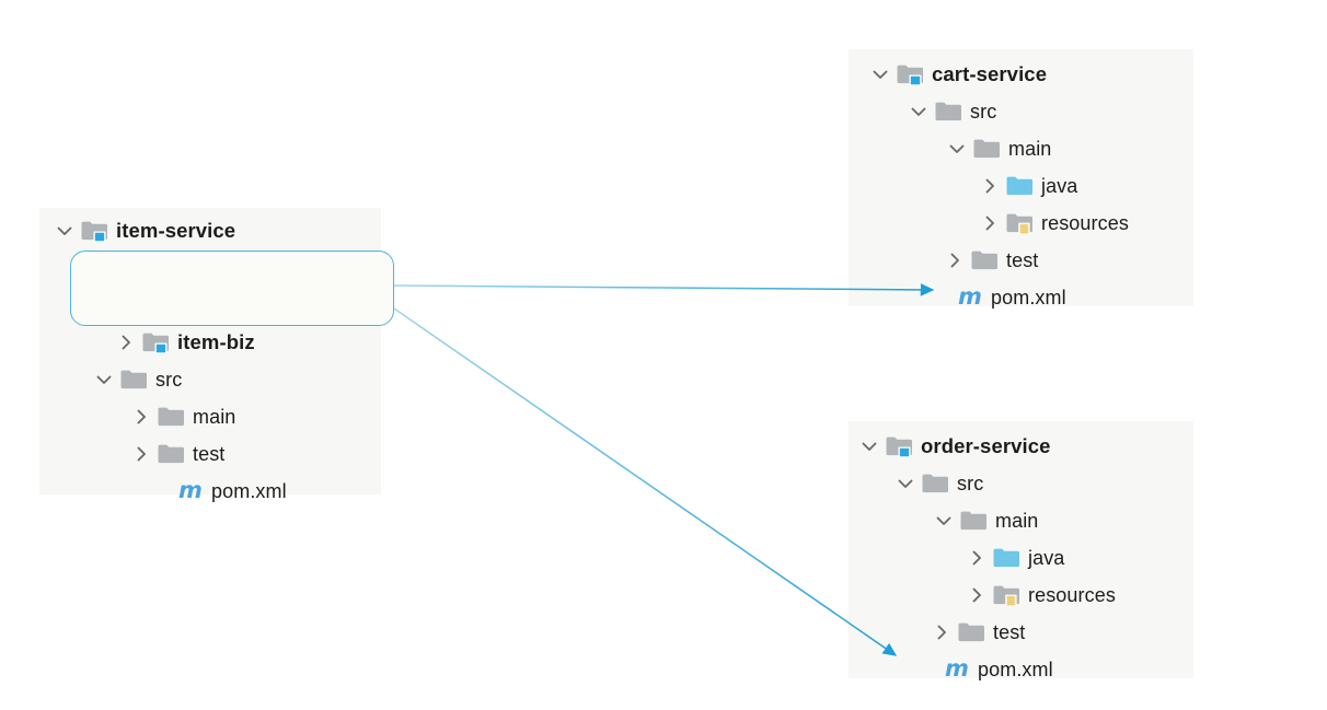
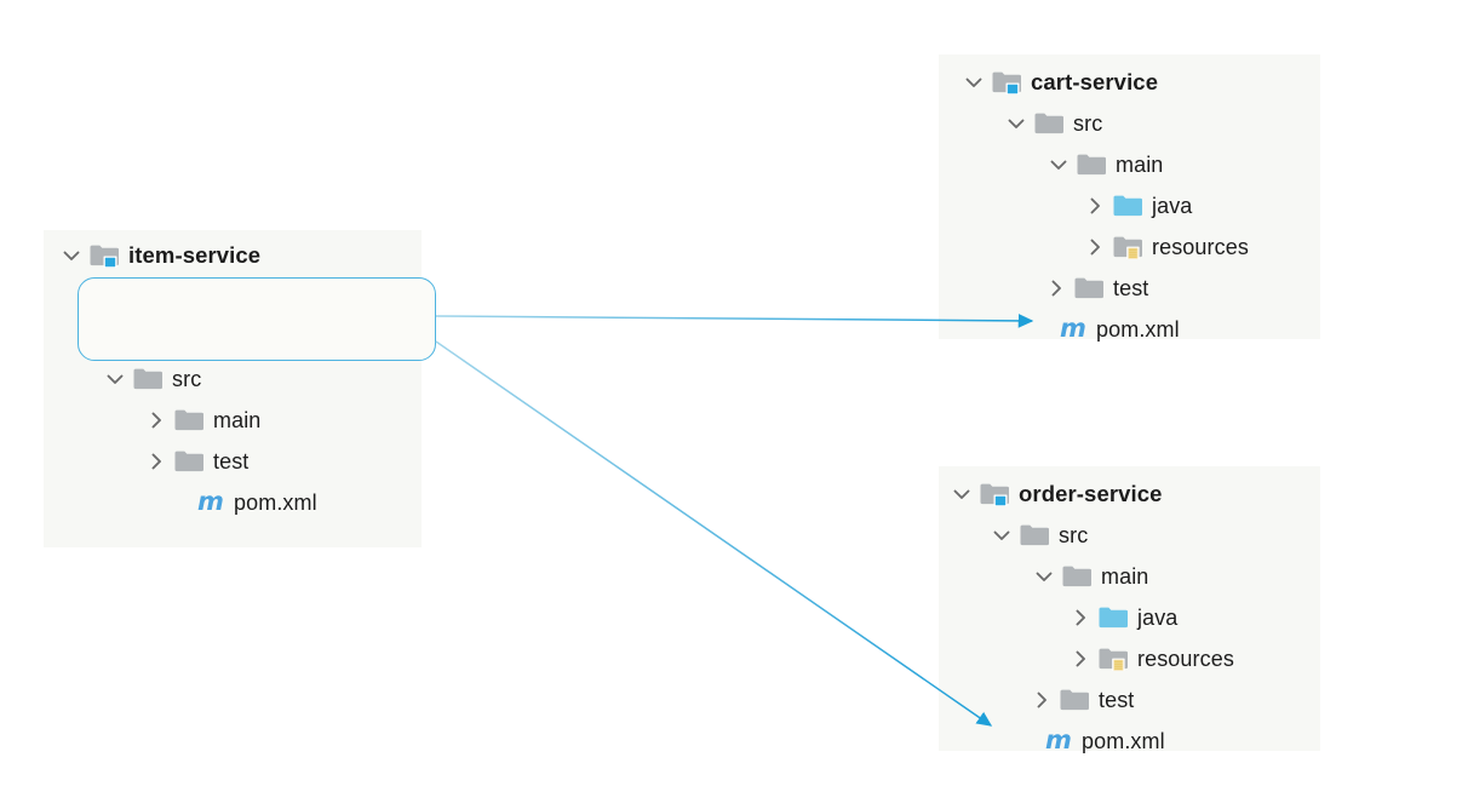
  item-service
- item-biz
  src
  main
  test
  m
  pom.xml
  cart-service
  src
  main
  java
  resources
  test
  m
  pom.xml
  order-service
  src
  main
  java
  resources
  test
  m
  pom.xml
